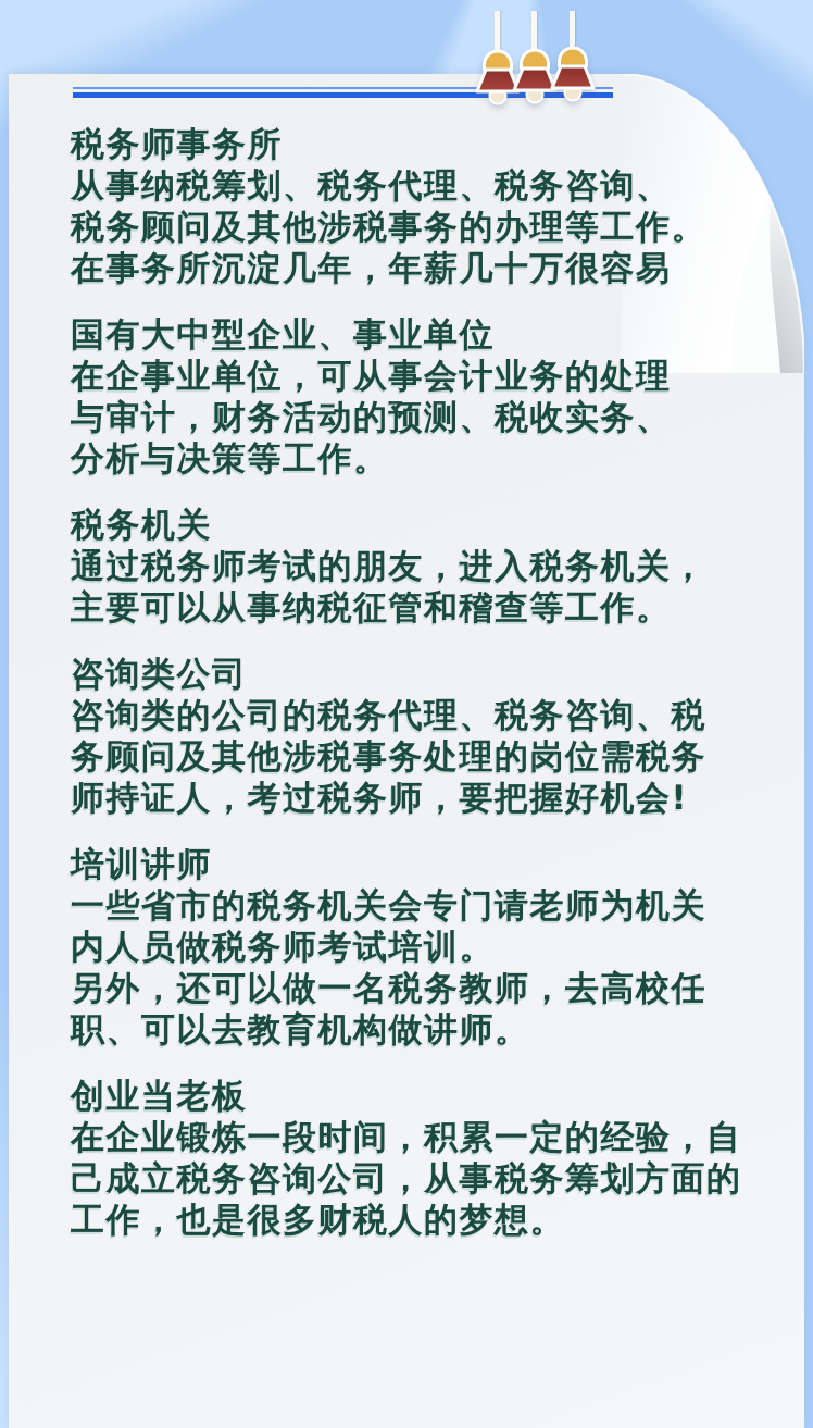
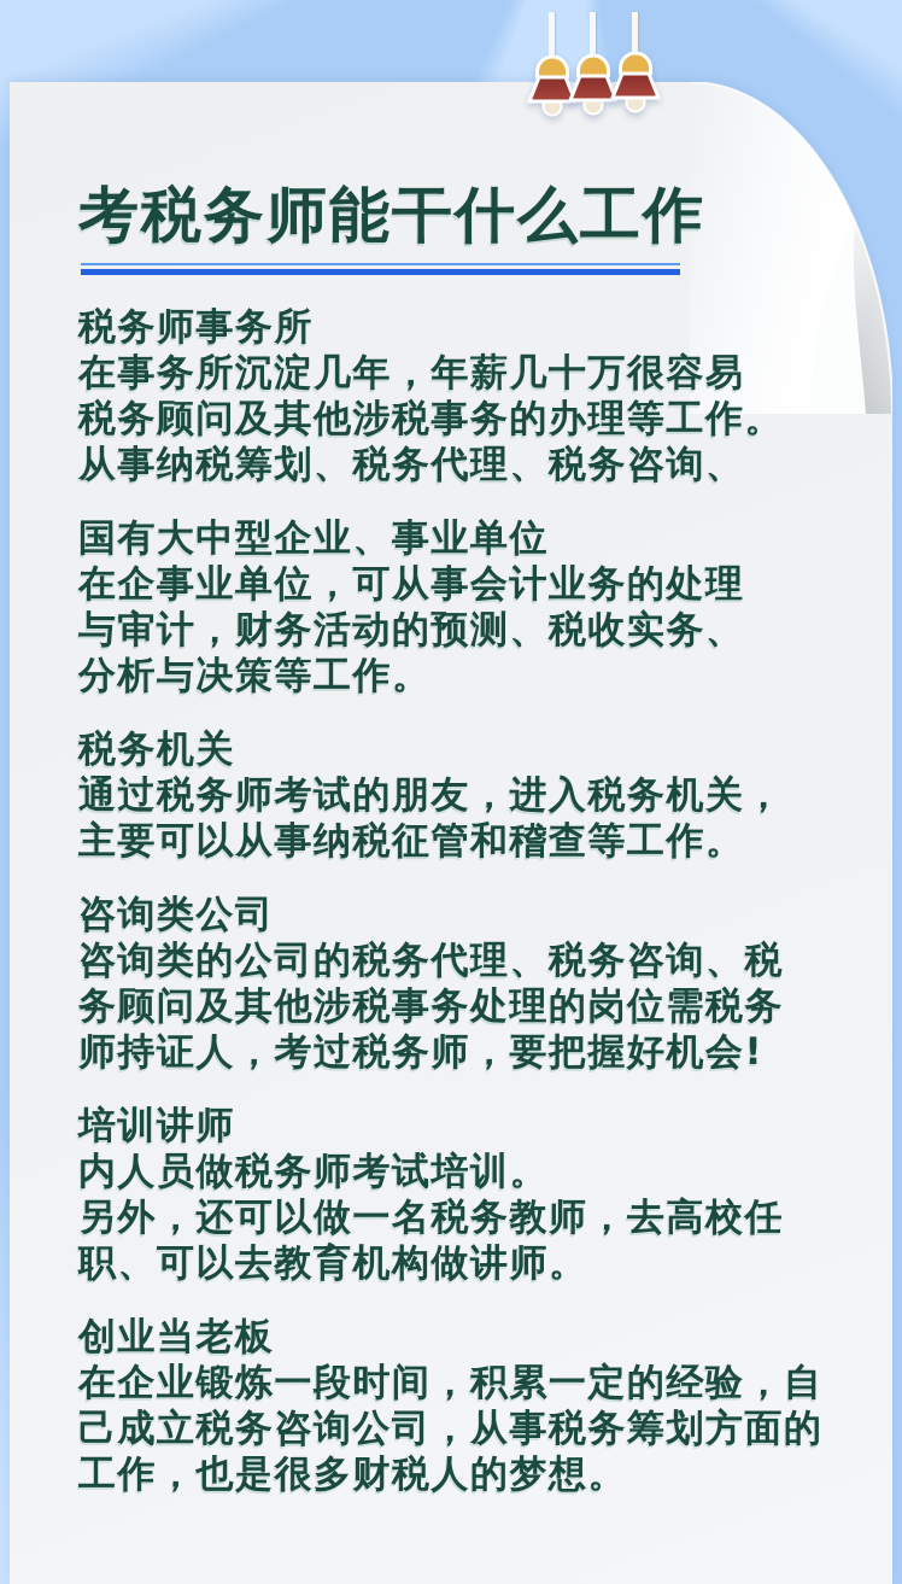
+ 考税务师能干什么工作
  税务师事务所
- 从事纳税筹划、税务代理、税务咨询、
+ 在事务所沉淀几年，年薪几十万很容易
  税务顾问及其他涉税事务的办理等工作。
- 在事务所沉淀几年，年薪几十万很容易
+ 从事纳税筹划、税务代理、税务咨询、
  国有大中型企业、事业单位
  在企事业单位，可从事会计业务的处理
  与审计，财务活动的预测、税收实务、
  分析与决策等工作。
  税务机关
  通过税务师考试的朋友，进入税务机关，
  主要可以从事纳税征管和稽查等工作。
  咨询类公司
  咨询类的公司的税务代理、税务咨询、税
  务顾问及其他涉税事务处理的岗位需税务
  师持证人，考过税务师，要把握好机会!
  培训讲师
- 一些省市的税务机关会专门请老师为机关
  内人员做税务师考试培训。
  另外，还可以做一名税务教师，去高校任
  职、可以去教育机构做讲师。
  创业当老板
  在企业锻炼一段时间，积累一定的经验，自
  己成立税务咨询公司，从事税务筹划方面的
  工作，也是很多财税人的梦想。
